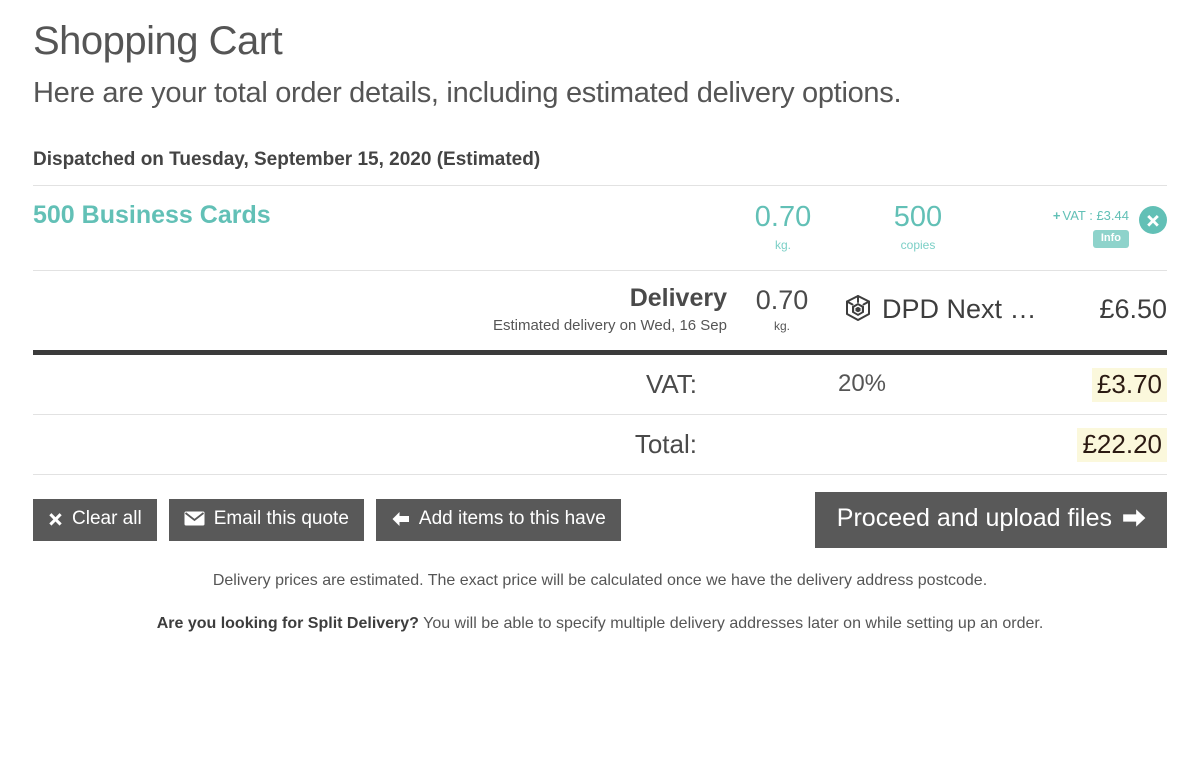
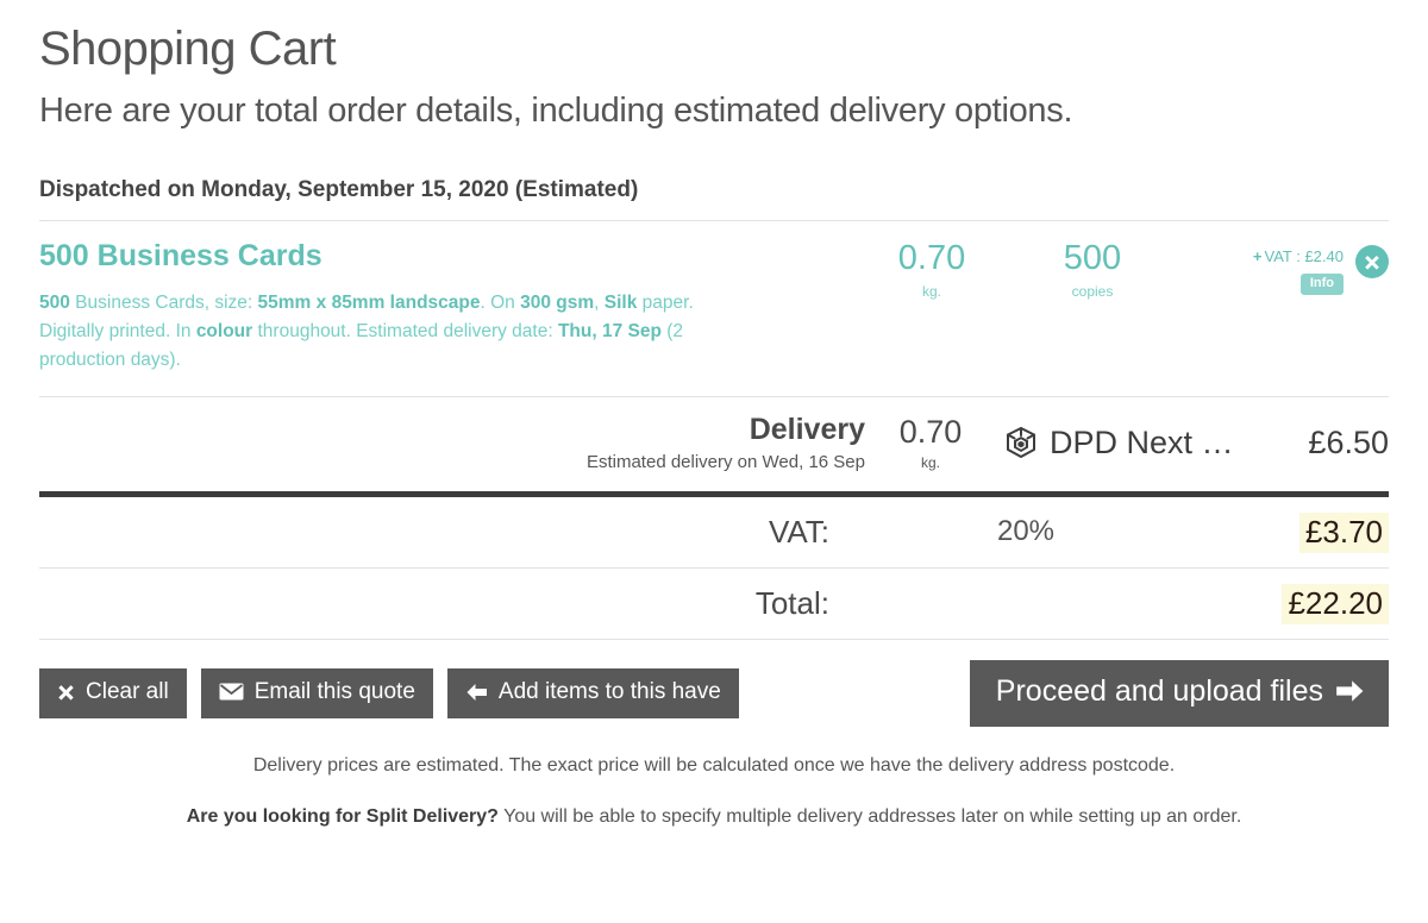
  Shopping Cart
  Here are your total order details, including estimated delivery options.
- Dispatched on Tuesday, September 15, 2020 (Estimated)
+ Dispatched on Monday, September 15, 2020 (Estimated)
  500 Business Cards
+ 500 Business Cards, size: 55mm x 85mm landscape. On 300 gsm, Silk paper. Digitally printed. In colour throughout. Estimated delivery date: Thu, 17 Sep (2 production days).
  0.70
  kg.
  500
  copies
- + VAT : £3.44
+ + VAT : £2.40
  Info
  Delivery
  Estimated delivery on Wed, 16 Sep
  0.70
  kg.
  DPD Next …
  £6.50
  VAT:
  20%
  £3.70
  Total:
  £22.20
  Clear all
  Email this quote
  Add items to this have
  Proceed and upload files
  Delivery prices are estimated. The exact price will be calculated once we have the delivery address postcode.
  Are you looking for Split Delivery? You will be able to specify multiple delivery addresses later on while setting up an order.
